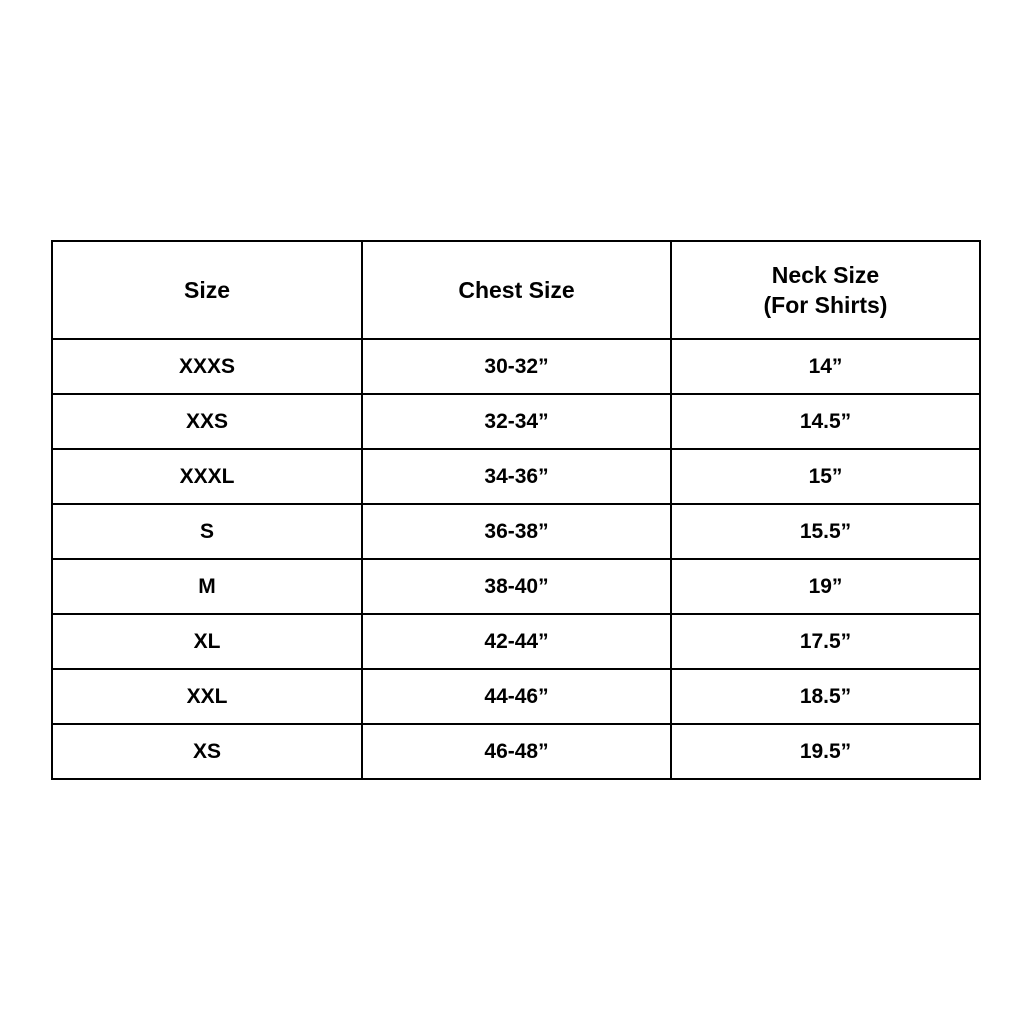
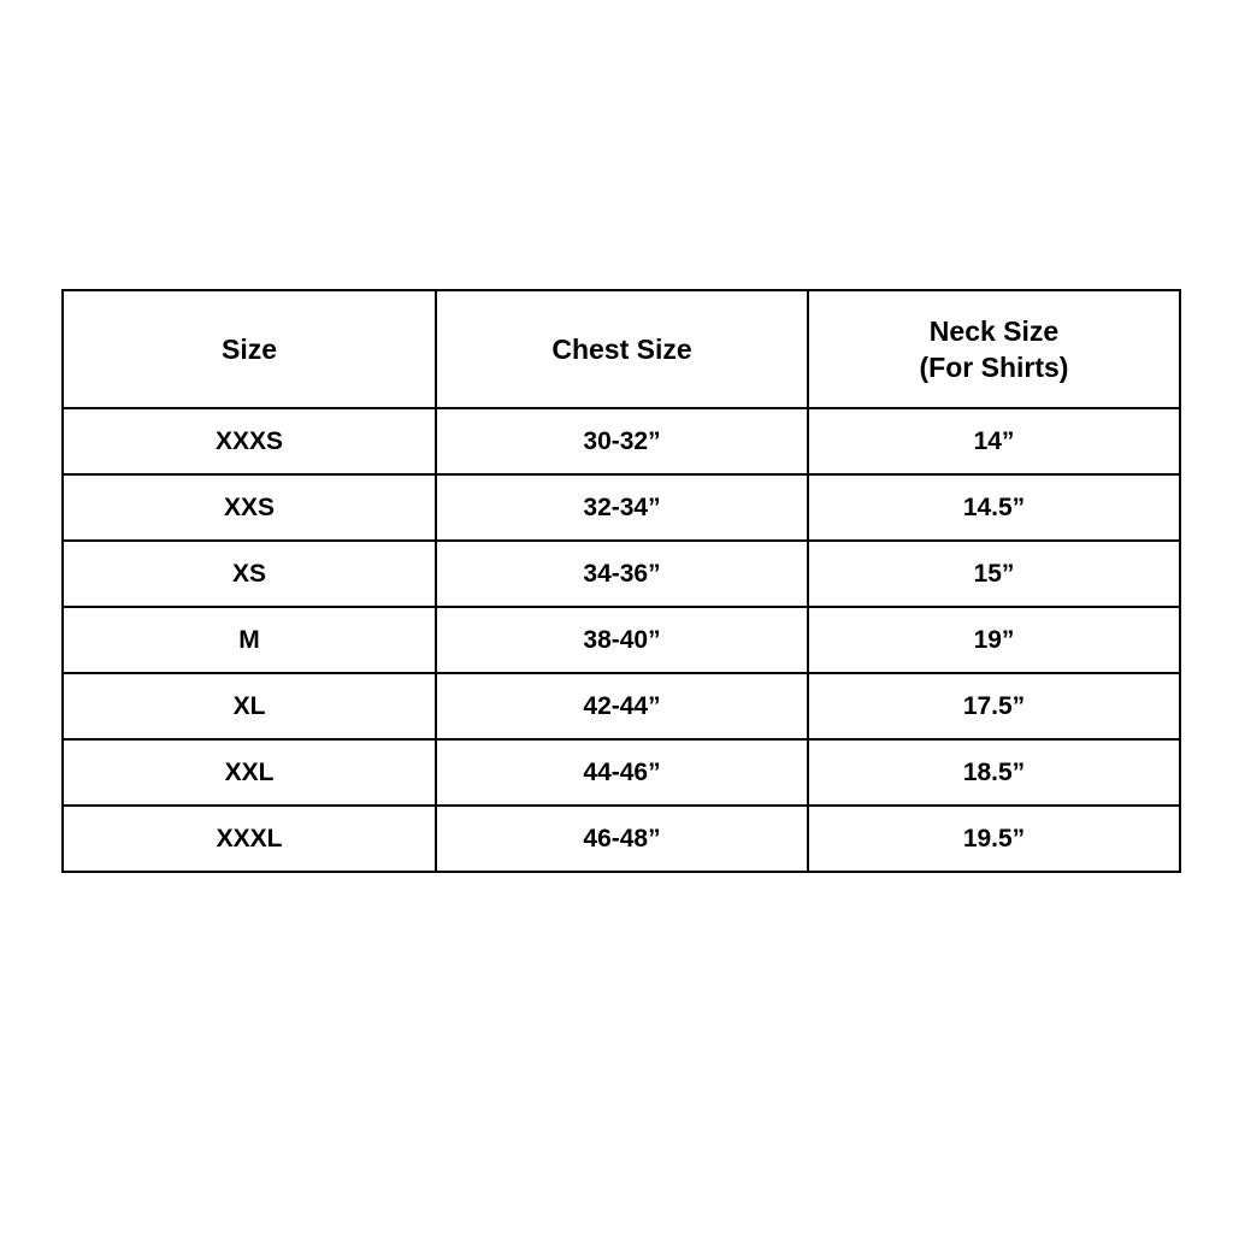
  Size	Chest Size	Neck Size (For Shirts)
  XXXS	30-32”	14”
  XXS	32-34”	14.5”
- XXXL	34-36”	15”
+ XS	34-36”	15”
- S	36-38”	15.5”
  M	38-40”	19”
  XL	42-44”	17.5”
  XXL	44-46”	18.5”
- XS	46-48”	19.5”
+ XXXL	46-48”	19.5”
